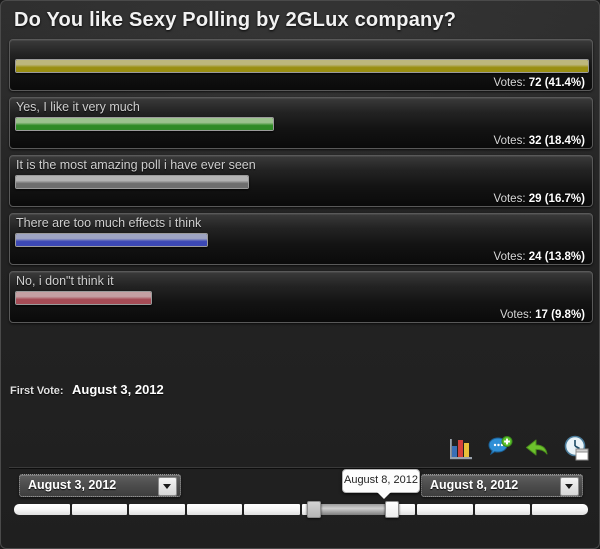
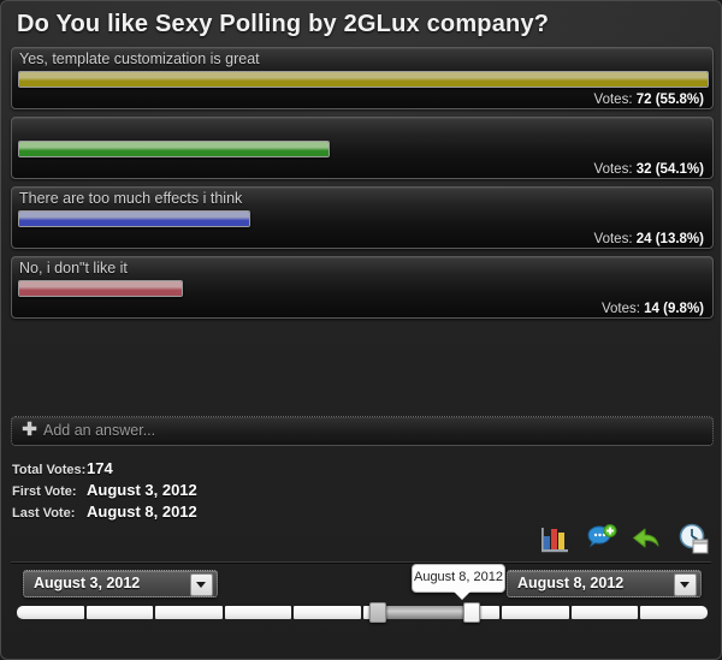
  Do You like Sexy Polling by 2GLux company?
+ Yes, template customization is great
- Votes: 72 (41.4%)
+ Votes: 72 (55.8%)
- Yes, I like it very much
- Votes: 32 (18.4%)
+ Votes: 32 (54.1%)
- It is the most amazing poll i have ever seen
- Votes: 29 (16.7%)
  There are too much effects i think
  Votes: 24 (13.8%)
- No, i don"t think it
+ No, i don"t like it
- Votes: 17 (9.8%)
+ Votes: 14 (9.8%)
+ ✚
+ Add an answer...
+ Total Votes:174
  First Vote: August 3, 2012
+ Last Vote: August 8, 2012
  August 3, 2012
  August 8, 2012
  August 8, 2012
